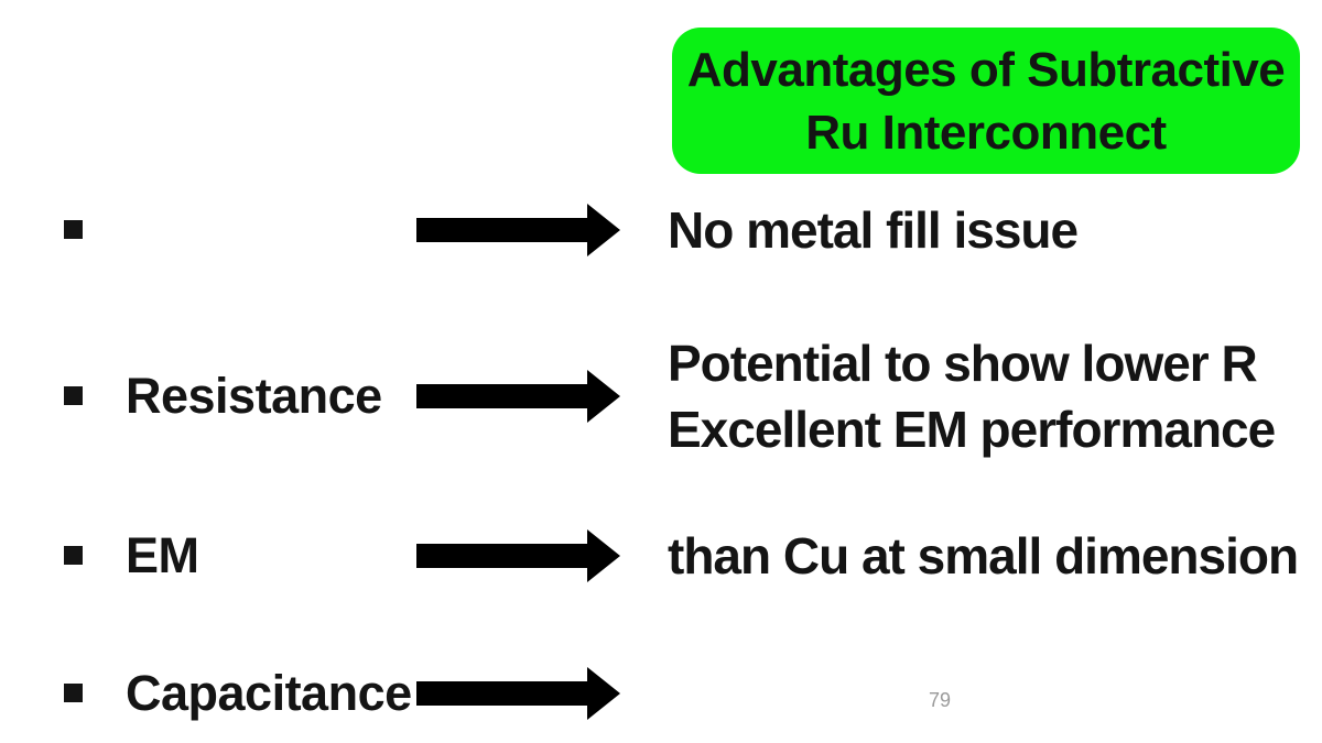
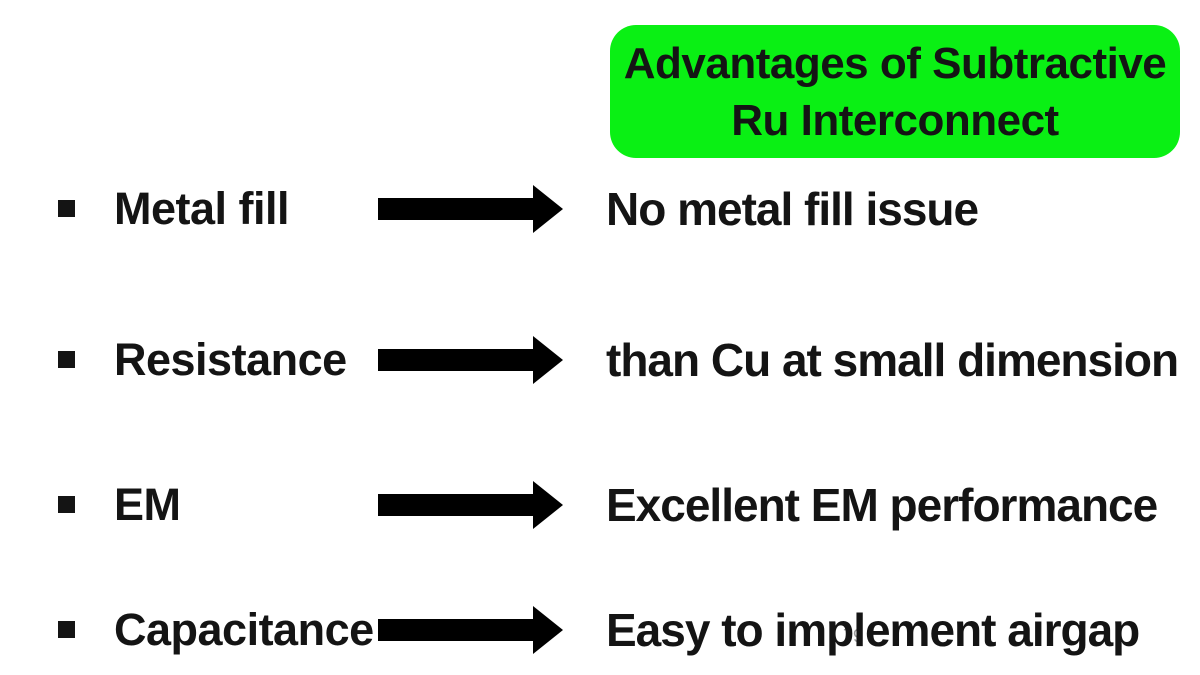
  Advantages of Subtractive
  Ru Interconnect
+ Metal fill
  No metal fill issue
  Resistance
- Potential to show lower R
- Excellent EM performance
+ than Cu at small dimension
  EM
- than Cu at small dimension
+ Excellent EM performance
  Capacitance
+ Easy to implement airgap
  79
